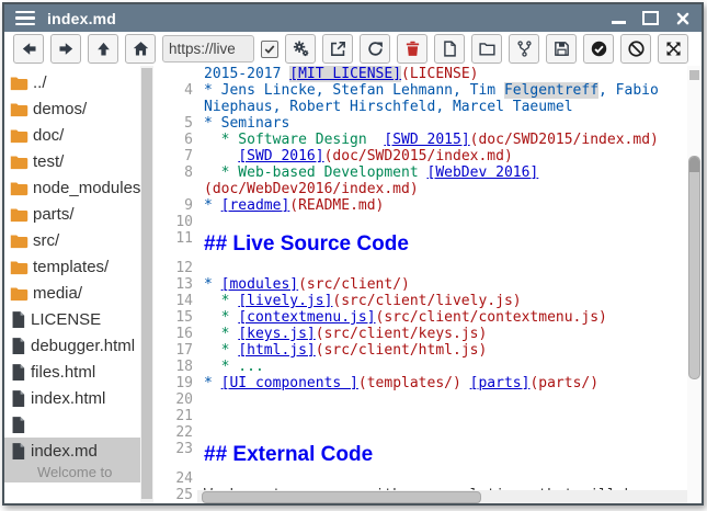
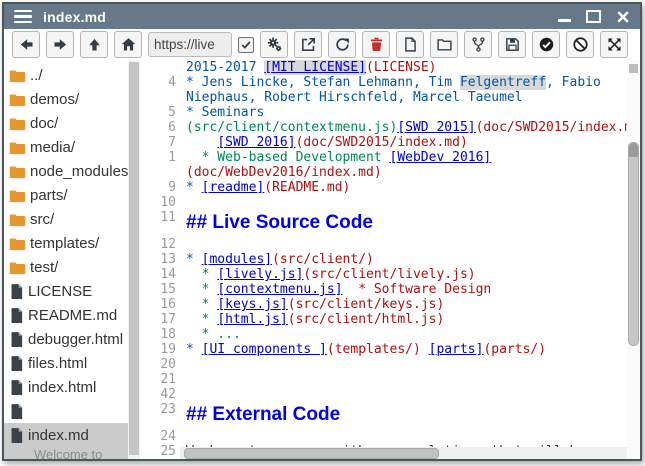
  index.md
  https://live
  ../
  demos/
  doc/
- test/
+ media/
  node_modules
  parts/
  src/
  templates/
- media/
+ test/
  LICENSE
+ README.md
  debugger.html
  files.html
  index.html
  index.md
  Welcome to
  4
  5
  6
  7
- 8
+ 1
  9
  10
  11
  12
  13
  14
  15
  16
  17
  18
  19
  20
  21
- 22
+ 42
  23
  24
  25
  2015-2017 [MIT LICENSE](LICENSE)
  * Jens Lincke, Stefan Lehmann, Tim Felgentreff, Fabio
  Niephaus, Robert Hirschfeld, Marcel Taeumel
  * Seminars
- * Software Design [SWD 2015](doc/SWD2015/index.md)
+ (src/client/contextmenu.js)[SWD 2015](doc/SWD2015/index.
  [SWD 2016](doc/SWD2015/index.md)
  * Web-based Development [WebDev 2016]
  (doc/WebDev2016/index.md)
  * [readme](README.md)
  ## Live Source Code
  * [modules](src/client/)
  * [lively.js](src/client/lively.js)
- * [contextmenu.js](src/client/contextmenu.js)
+ * [contextmenu.js] * Software Design
  * [keys.js](src/client/keys.js)
  * [html.js](src/client/html.js)
  * ...
  * [UI components ](templates/) [parts](parts/)
  ## External Code
